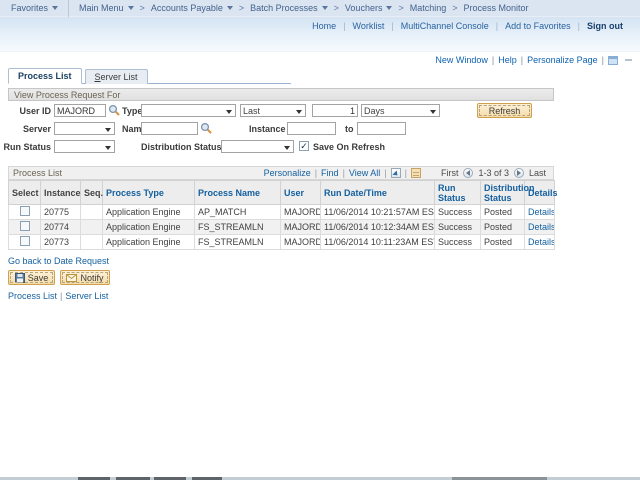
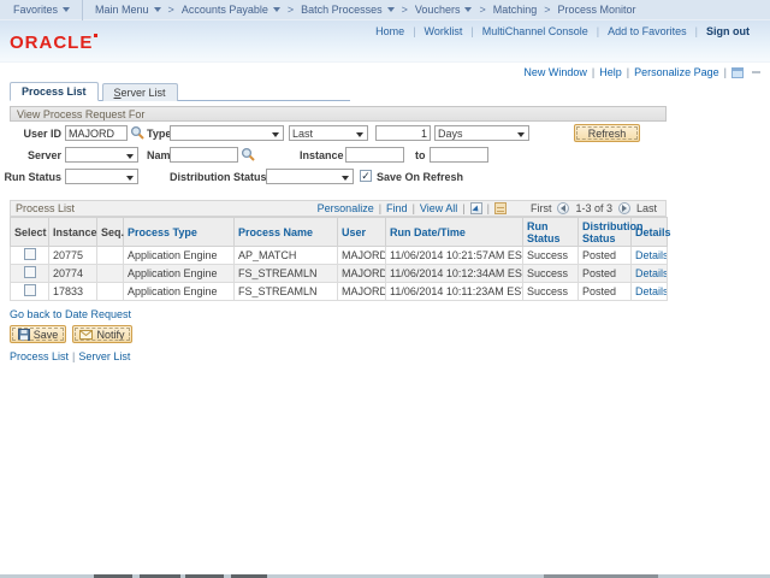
  Favorites
  Main Menu
  >
  Accounts Payable
  >
  Batch Processes
  >
  Vouchers
  >
  Matching
  >
  Process Monitor
  Home
  |
  Worklist
  |
  MultiChannel Console
  |
  Add to Favorites
  |
  Sign out
+ ORACLE
  New Window
  |
  Help
  |
  Personalize Page
  |
  Process List
  Server List
  View Process Request For
  User ID
  MAJORD
  Type
  Last
  1
  Days
  Refresh
  Server
  Nam
  Instance
  to
  Run Status
  Distribution Status
  ✓
  Save On Refresh
  Process List
  Personalize
  |
  Find
  |
  View All
  |
  |
  First
  1-3 of 3
  Last
  Select	Instance	Seq.	Process Type	Process Name	User	Run Date/Time	Run Status	Distributio Status	Details
  	20775		Application Engine	AP_MATCH	MAJORD	11/06/2014 10:21:57AM ES	Success	Posted	Details
  	20774		Application Engine	FS_STREAMLN	MAJORD	11/06/2014 10:12:34AM ES	Success	Posted	Details
- 	20773		Application Engine	FS_STREAMLN	MAJORD	11/06/2014 10:11:23AM ES	Success	Posted	Details
+ 	17833		Application Engine	FS_STREAMLN	MAJORD	11/06/2014 10:11:23AM ES	Success	Posted	Details
  Go back to Date Request
  Save
  Notify
  Process List
  |
  Server List
